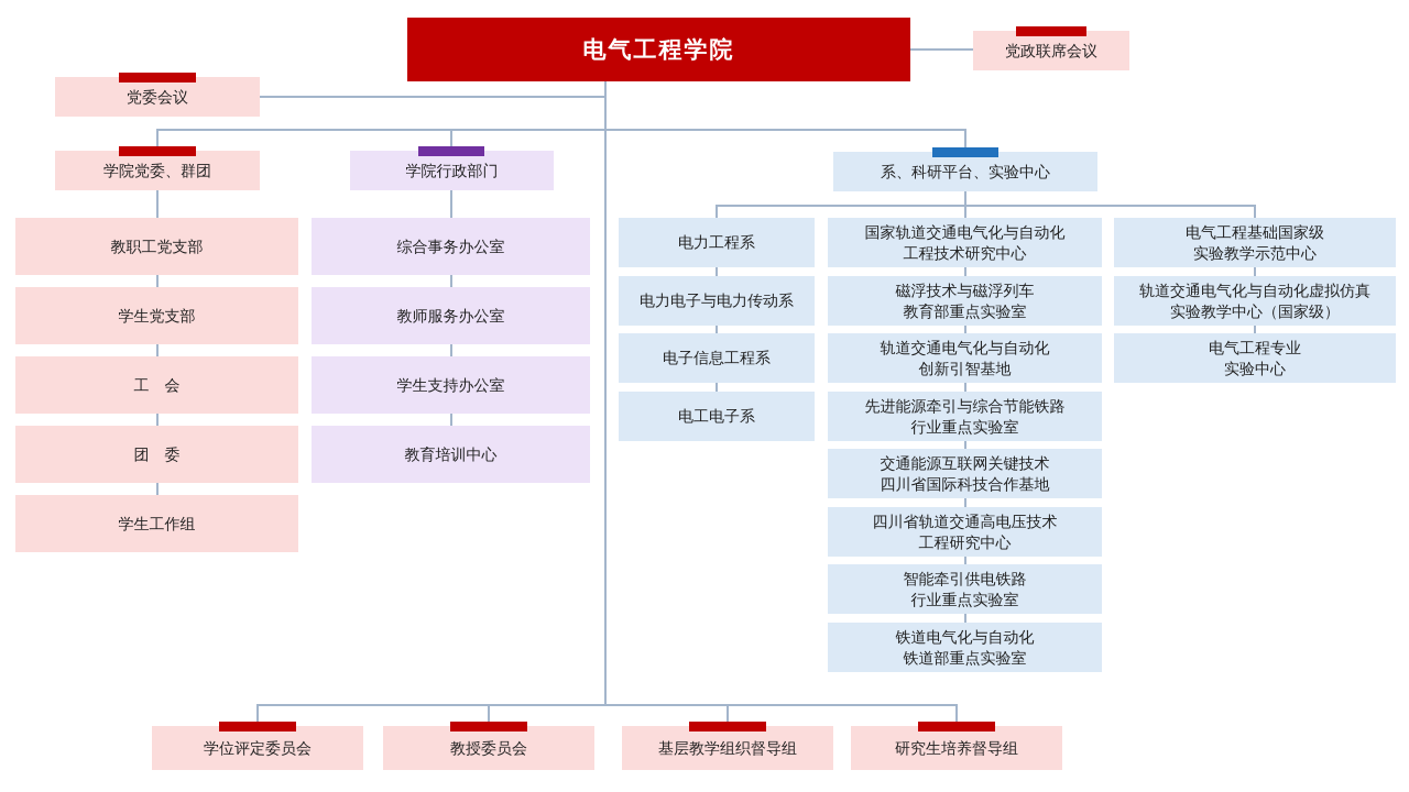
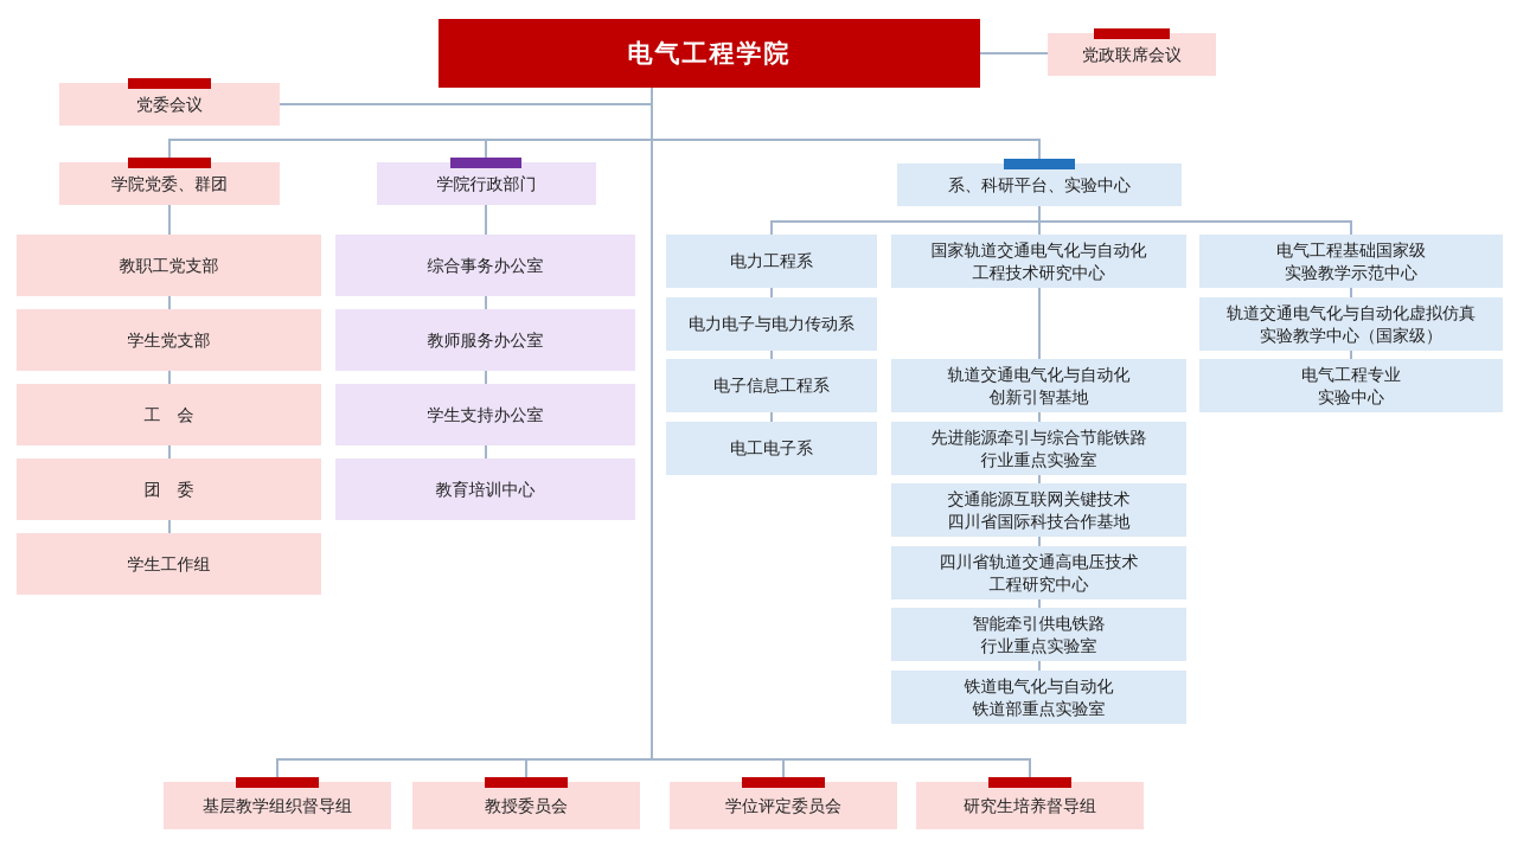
  电气工程学院
  党政联席会议
  党委会议
  学院党委、群团
  学院行政部门
  系、科研平台、实验中心
  教职工党支部
  学生党支部
  工 会
  团 委
  学生工作组
  综合事务办公室
  教师服务办公室
  学生支持办公室
  教育培训中心
  电力工程系
  电力电子与电力传动系
  电子信息工程系
  电工电子系
  国家轨道交通电气化与自动化
  工程技术研究中心
- 磁浮技术与磁浮列车
- 教育部重点实验室
  轨道交通电气化与自动化
  创新引智基地
  先进能源牵引与综合节能铁路
  行业重点实验室
  交通能源互联网关键技术
  四川省国际科技合作基地
  四川省轨道交通高电压技术
  工程研究中心
  智能牵引供电铁路
  行业重点实验室
  铁道电气化与自动化
  铁道部重点实验室
  电气工程基础国家级
  实验教学示范中心
  轨道交通电气化与自动化虚拟仿真
  实验教学中心（国家级）
  电气工程专业
  实验中心
- 学位评定委员会
+ 基层教学组织督导组
  教授委员会
- 基层教学组织督导组
+ 学位评定委员会
  研究生培养督导组
